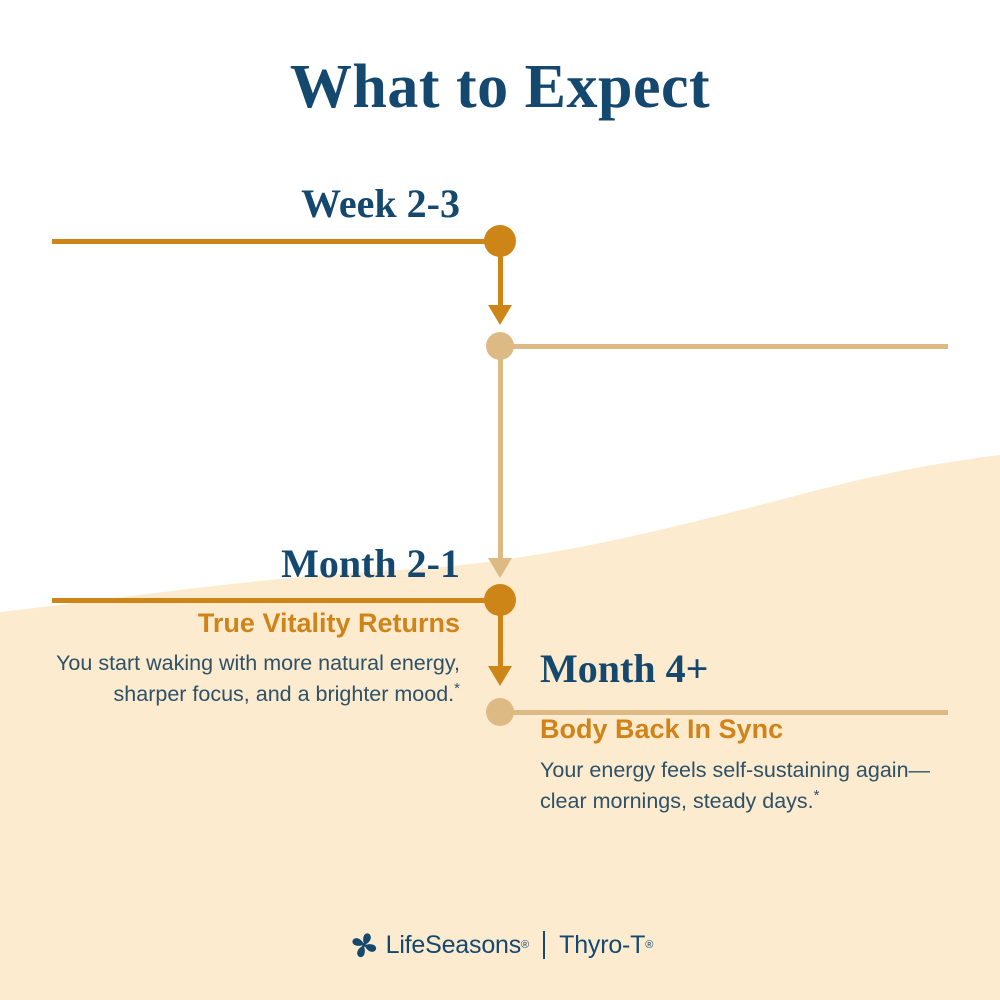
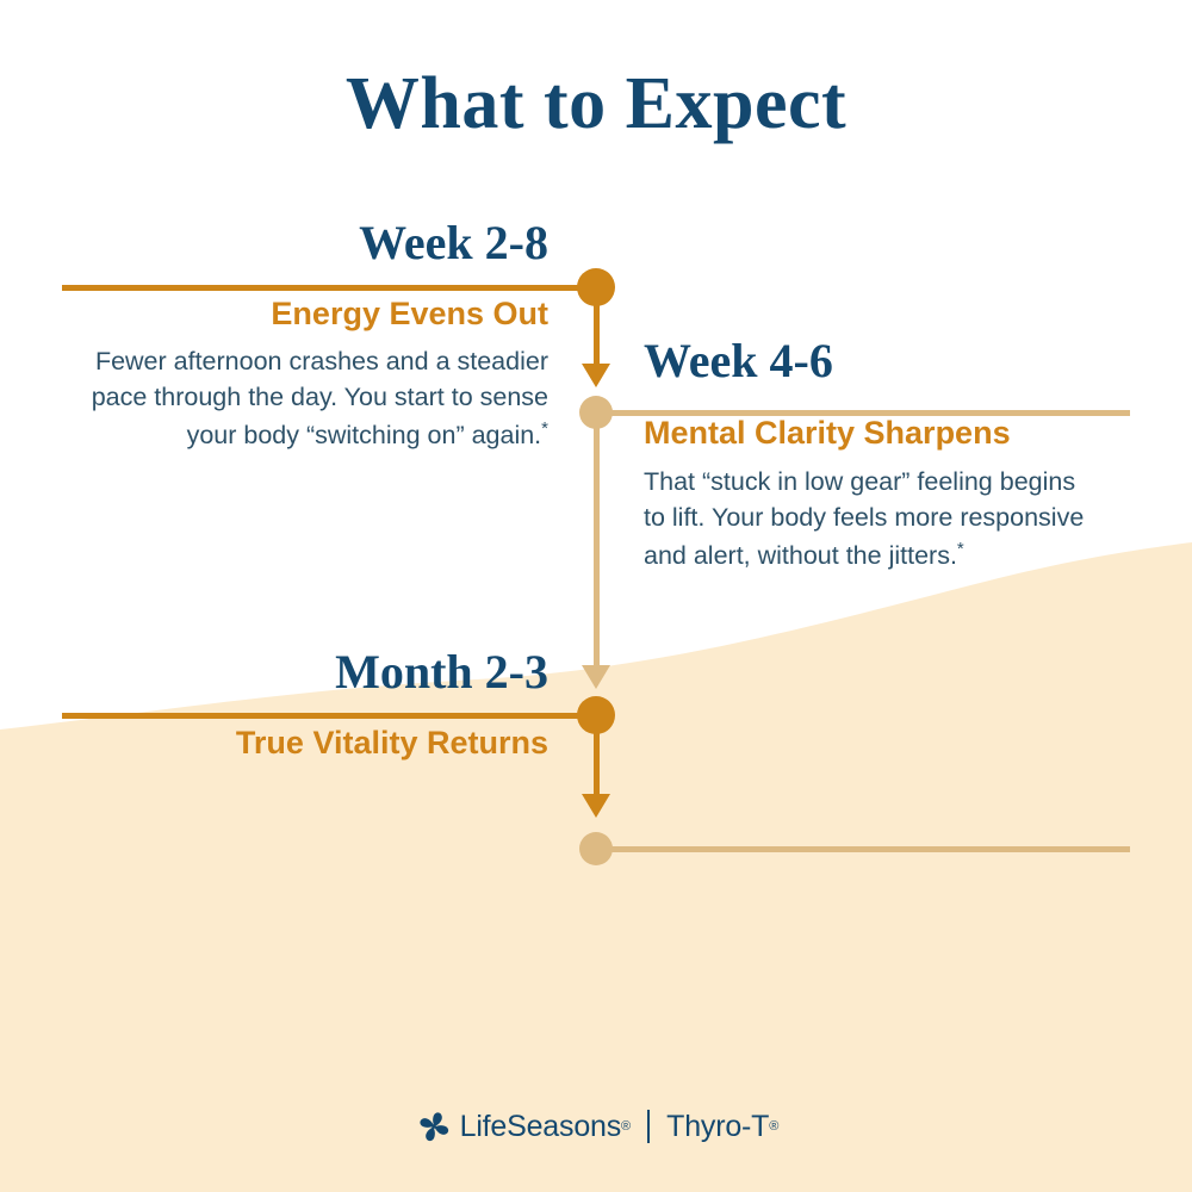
  What to Expect
- Week 2-3
+ Week 2-8
+ Energy Evens Out
+ Fewer afternoon crashes and a steadier pace through the day. You start to sense your body “switching on” again.*
+ Week 4-6
+ Mental Clarity Sharpens
+ That “stuck in low gear” feeling begins to lift. Your body feels more responsive and alert, without the jitters.*
- Month 2-1
+ Month 2-3
  True Vitality Returns
- You start waking with more natural energy, sharper focus, and a brighter mood.*
- Month 4+
- Body Back In Sync
- Your energy feels self-sustaining again—clear mornings, steady days.*
  LifeSeasons
  ®
  Thyro-T
  ®
